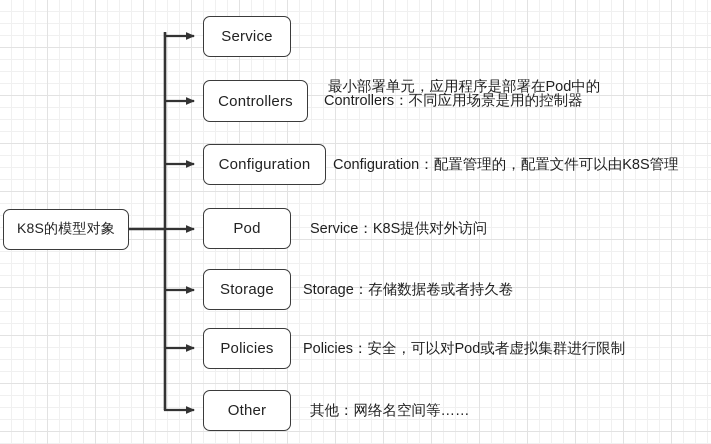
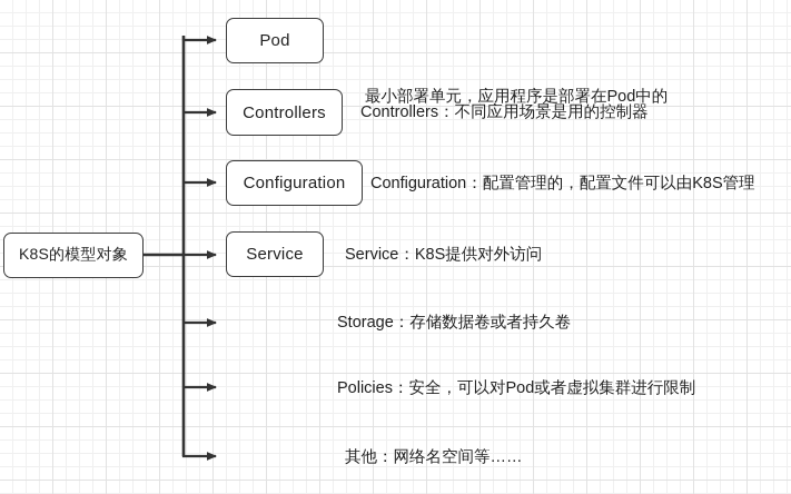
  K8S的模型对象
- Service
+ Pod
  Controllers
  Configuration
- Pod
+ Service
- Storage
- Policies
- Other
  最小部署单元，应用程序是部署在Pod中的
  Controllers：不同应用场景是用的控制器
  Configuration：配置管理的，配置文件可以由K8S管理
  Service：K8S提供对外访问
  Storage：存储数据卷或者持久卷
  Policies：安全，可以对Pod或者虚拟集群进行限制
  其他：网络名空间等……
